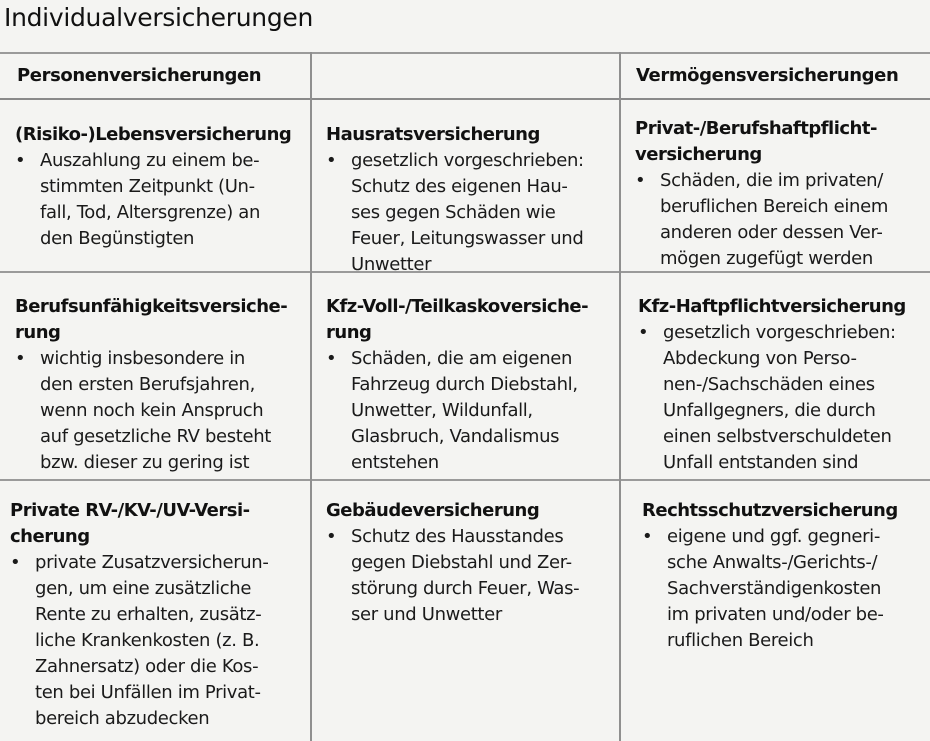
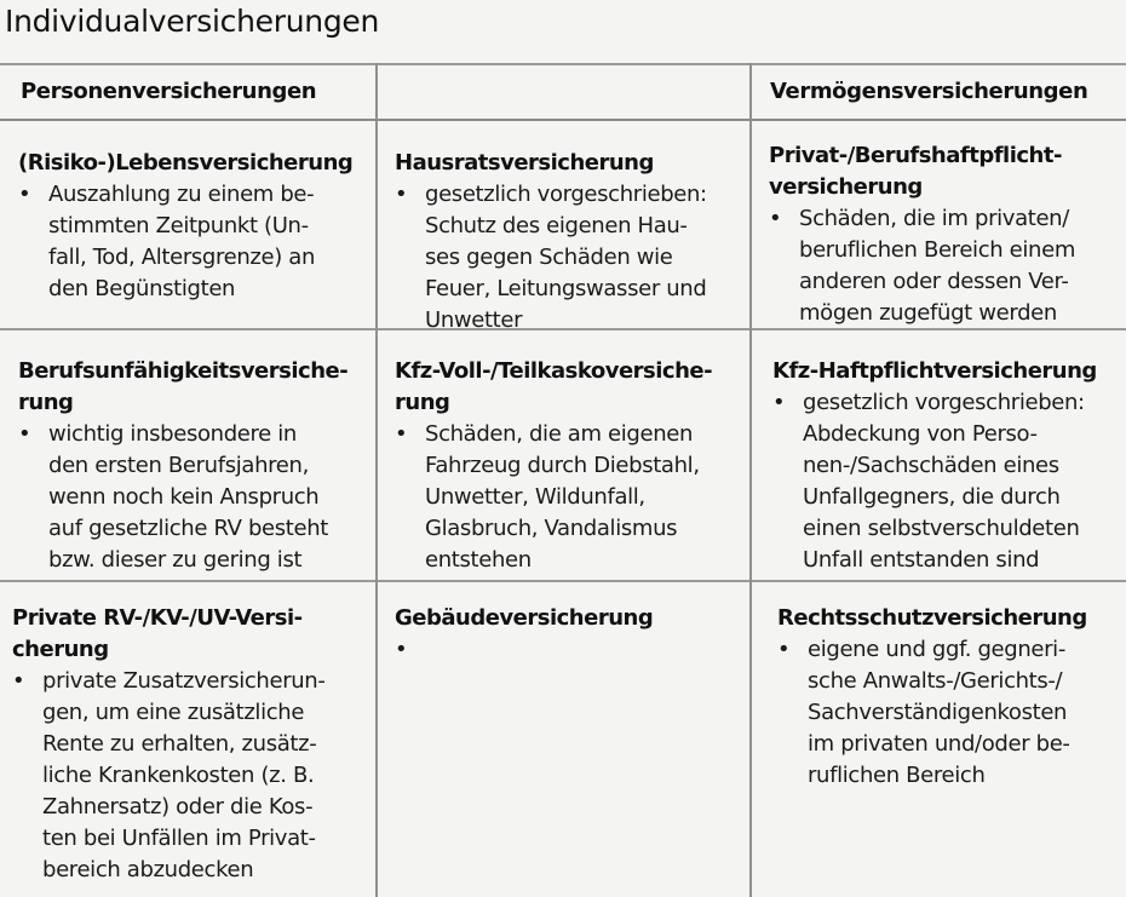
  Individualversicherungen
  Personenversicherungen
  Vermögensversicherungen
  (Risiko-)Lebensversicherung
  •
  Auszahlung zu einem be-
  stimmten Zeitpunkt (Un-
  fall, Tod, Altersgrenze) an
  den Begünstigten
  Hausratsversicherung
  •
  gesetzlich vorgeschrieben:
  Schutz des eigenen Hau-
  ses gegen Schäden wie
  Feuer, Leitungswasser und
  Unwetter
  Privat-/Berufshaftpflicht-
  versicherung
  •
  Schäden, die im privaten/
  beruflichen Bereich einem
  anderen oder dessen Ver-
  mögen zugefügt werden
  Berufsunfähigkeitsversiche-
  rung
  •
  wichtig insbesondere in
  den ersten Berufsjahren,
  wenn noch kein Anspruch
  auf gesetzliche RV besteht
  bzw. dieser zu gering ist
  Kfz-Voll-/Teilkaskoversiche-
  rung
  •
  Schäden, die am eigenen
  Fahrzeug durch Diebstahl,
  Unwetter, Wildunfall,
  Glasbruch, Vandalismus
  entstehen
  Kfz-Haftpflichtversicherung
  •
  gesetzlich vorgeschrieben:
  Abdeckung von Perso-
  nen-/Sachschäden eines
  Unfallgegners, die durch
  einen selbstverschuldeten
  Unfall entstanden sind
  Private RV-/KV-/UV-Versi-
  cherung
  •
  private Zusatzversicherun-
  gen, um eine zusätzliche
  Rente zu erhalten, zusätz-
  liche Krankenkosten (z. B.
  Zahnersatz) oder die Kos-
  ten bei Unfällen im Privat-
  bereich abzudecken
  Gebäudeversicherung
  •
- Schutz des Hausstandes
- gegen Diebstahl und Zer-
- störung durch Feuer, Was-
- ser und Unwetter
  Rechtsschutzversicherung
  •
  eigene und ggf. gegneri-
  sche Anwalts-/Gerichts-/
  Sachverständigenkosten
  im privaten und/oder be-
  ruflichen Bereich
